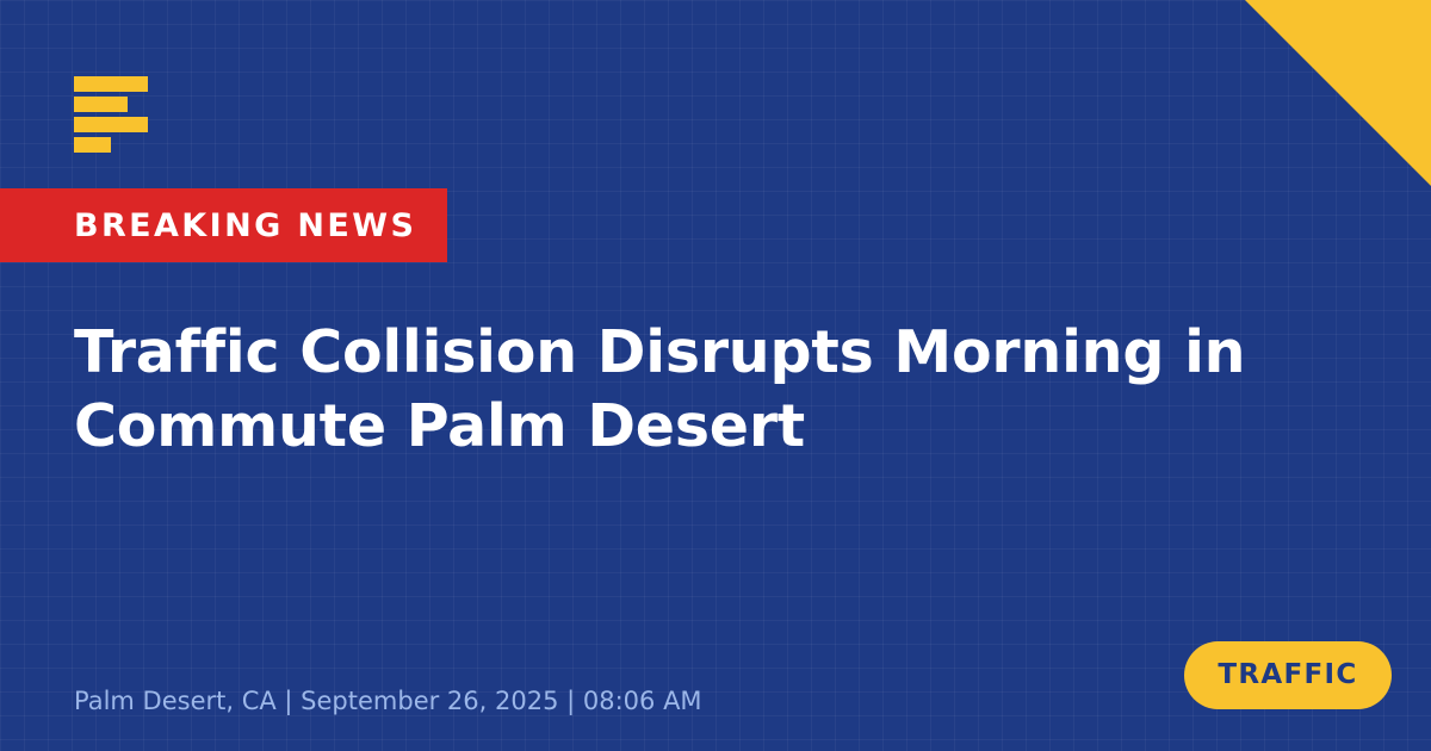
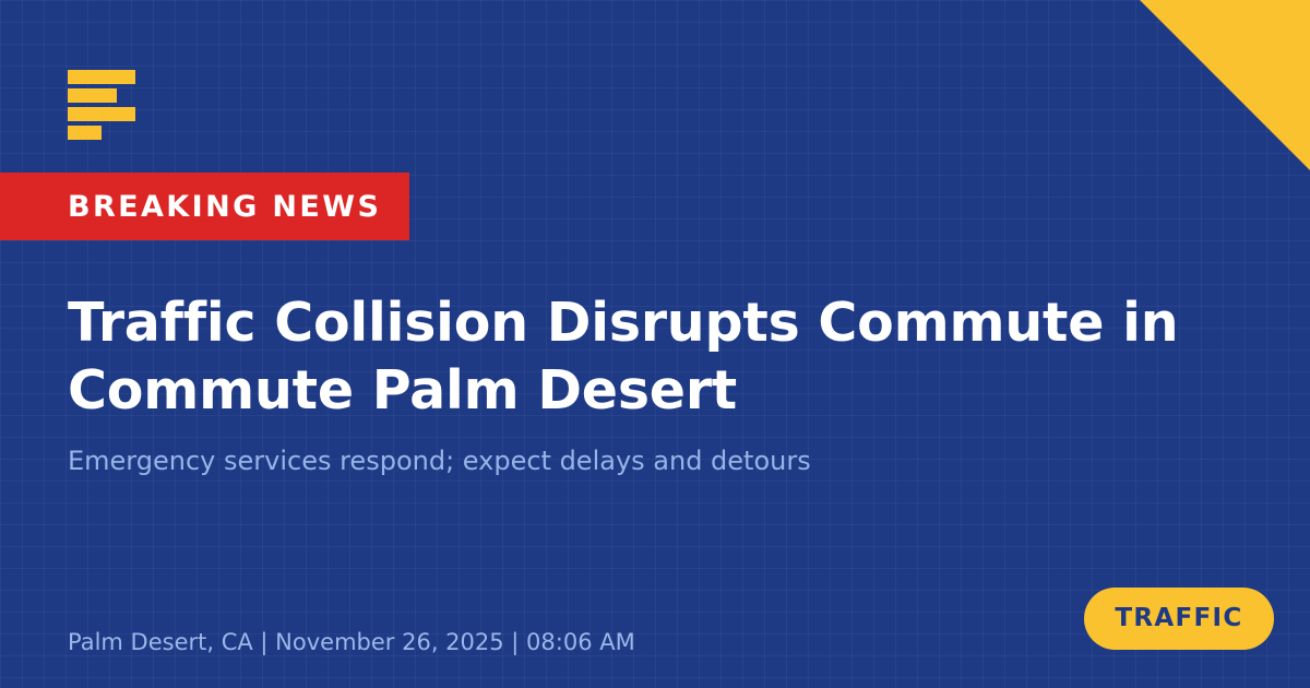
  BREAKING NEWS
- Traffic Collision Disrupts Morning in Commute Palm Desert
+ Traffic Collision Disrupts Commute in Commute Palm Desert
+ Emergency services respond; expect delays and detours
- Palm Desert, CA | September 26, 2025 | 08:06 AM
+ Palm Desert, CA | November 26, 2025 | 08:06 AM
  TRAFFIC
